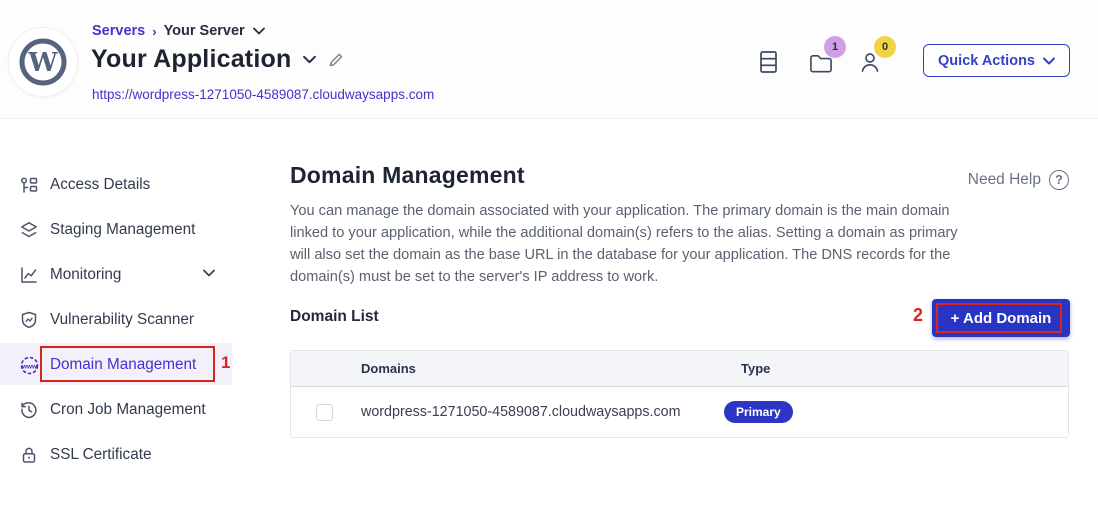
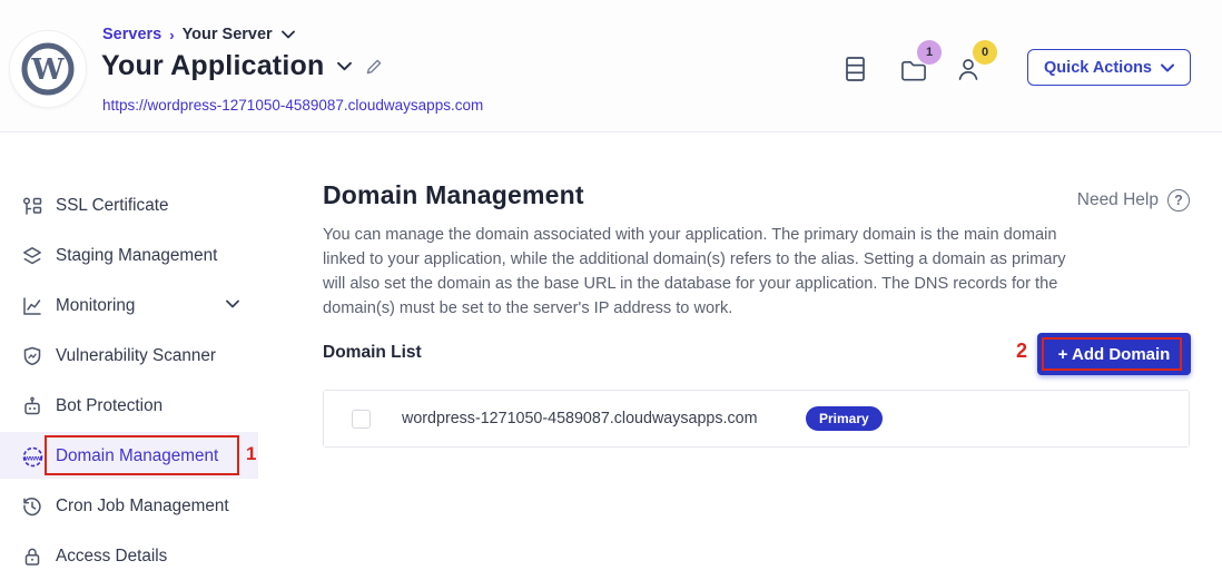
  W
  Servers
  ›
  Your Server
  Your Application
  https://wordpress-1271050-4589087.cloudwaysapps.com
  1
  0
  Quick Actions
- Access Details
+ SSL Certificate
  Staging Management
  Monitoring
  Vulnerability Scanner
+ Bot Protection
  Domain Management
  1
  Cron Job Management
- SSL Certificate
+ Access Details
  Domain Management
  Need Help
  ?
  You can manage the domain associated with your application. The primary domain is the main domain linked to your application, while the additional domain(s) refers to the alias. Setting a domain as primary will also set the domain as the base URL in the database for your application. The DNS records for the domain(s) must be set to the server's IP address to work.
  Domain List
  + Add Domain
  2
- Domains
- Type
  wordpress-1271050-4589087.cloudwaysapps.com
  Primary
